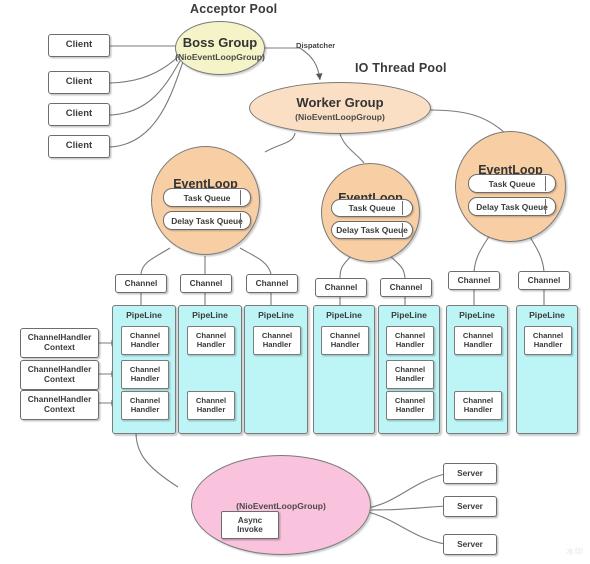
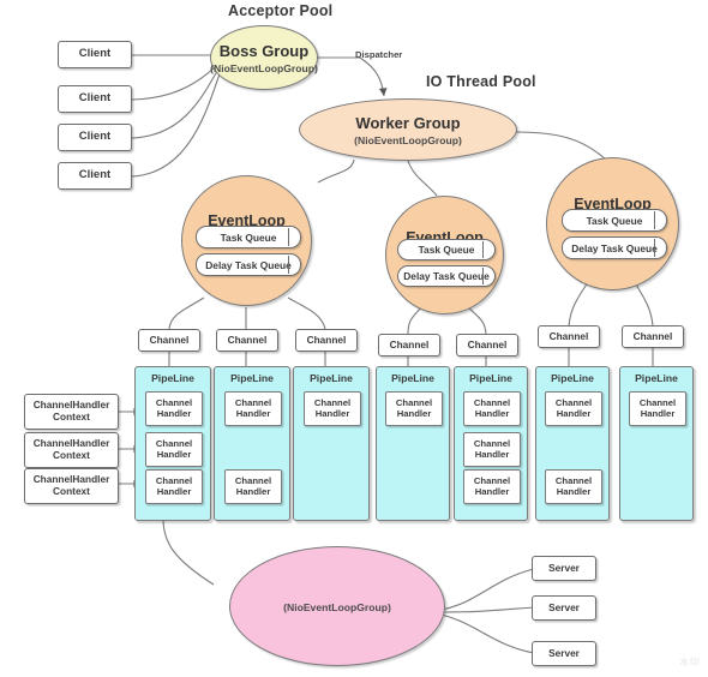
  Acceptor Pool
  IO Thread Pool
  Dispatcher
  Client
  Client
  Client
  Client
  Boss Group
  (NioEventLoopGroup)
  Worker Group
  (NioEventLoopGroup)
  EventLoop
  Task Queue
  Delay Task Queue
  EventLoop
  Task Queue
  Delay Task Queue
  EventLoop
  Task Queue
  Delay Task Queue
  Channel
  Channel
  Channel
  Channel
  Channel
  Channel
  Channel
  ChannelHandler
  Context
  ChannelHandler
  Context
  ChannelHandler
  Context
  PipeLine
  Channel
  Handler
  Channel
  Handler
  Channel
  Handler
  PipeLine
  Channel
  Handler
  Channel
  Handler
  PipeLine
  Channel
  Handler
  PipeLine
  Channel
  Handler
  PipeLine
  Channel
  Handler
  Channel
  Handler
  Channel
  Handler
  PipeLine
  Channel
  Handler
  Channel
  Handler
  PipeLine
  Channel
  Handler
  (NioEventLoopGroup)
- Async
- Invoke
  Server
  Server
  Server
  水印
